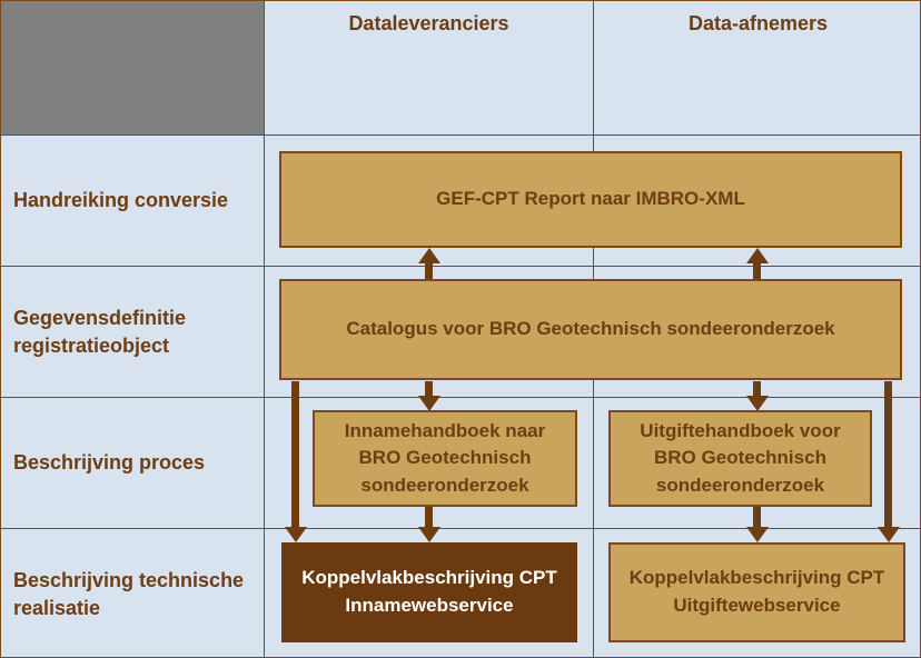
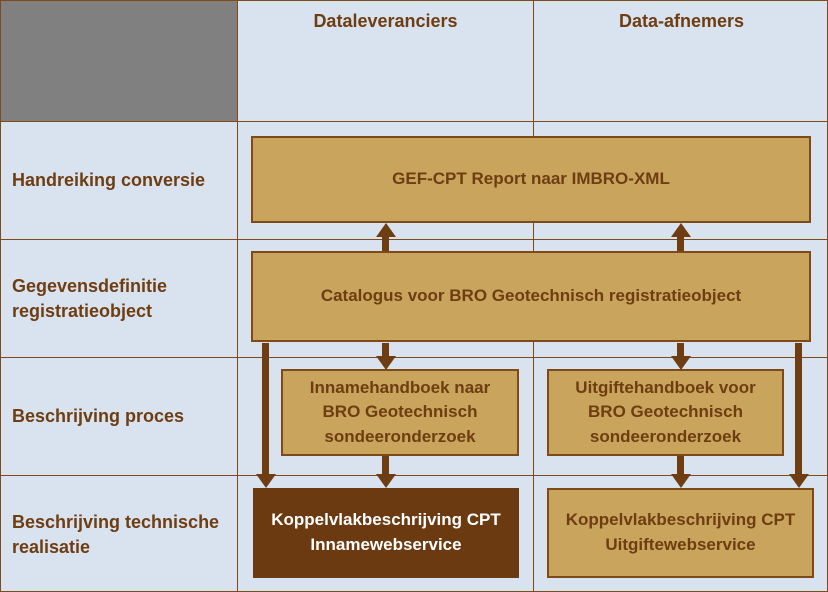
  Dataleveranciers
  Data-afnemers
  Handreiking conversie
  Gegevensdefinitie registratieobject
  Beschrijving proces
  Beschrijving technische realisatie
  GEF-CPT Report naar IMBRO-XML
- Catalogus voor BRO Geotechnisch sondeeronderzoek
+ Catalogus voor BRO Geotechnisch registratieobject
  Innamehandboek naar BRO Geotechnisch sondeeronderzoek
  Uitgiftehandboek voor BRO Geotechnisch sondeeronderzoek
  Koppelvlakbeschrijving CPT Innamewebservice
  Koppelvlakbeschrijving CPT Uitgiftewebservice
